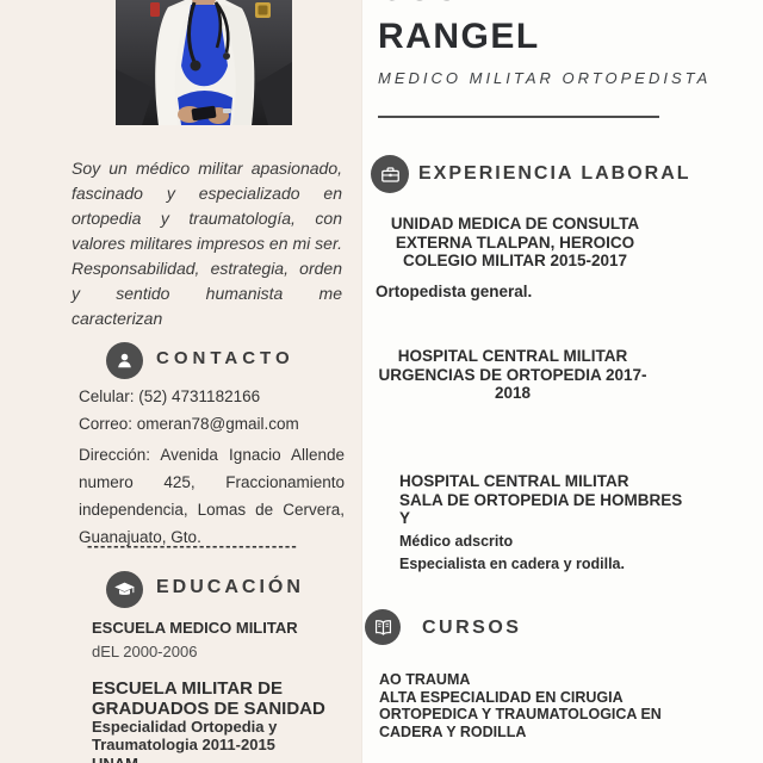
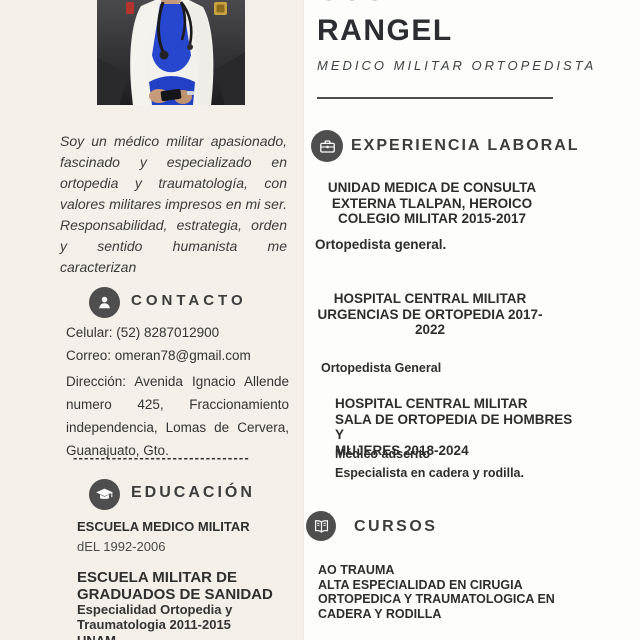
  RANGEL
  MEDICO MILITAR ORTOPEDISTA
  Soy un médico militar apasionado, fascinado y especializado en ortopedia y traumatología, con valores militares impresos en mi ser. Responsabilidad, estrategia, orden y sentido humanista me caracterizan
  CONTACTO
- Celular: (52) 4731182166
+ Celular: (52) 8287012900
  Correo: omeran78@gmail.com
  Dirección: Avenida Ignacio Allende numero 425, Fraccionamiento independencia, Lomas de Cervera, Guanajuato, Gto.
  --------------------------------
  EDUCACIÓN
  ESCUELA MEDICO MILITAR
- dEL 2000-2006
+ dEL 1992-2006
  ESCUELA MILITAR DE GRADUADOS DE SANIDAD
  Especialidad Ortopedia y Traumatologia 2011-2015
  EXPERIENCIA LABORAL
  UNIDAD MEDICA DE CONSULTA
  EXTERNA TLALPAN, HEROICO
  COLEGIO MILITAR 2015-2017
  Ortopedista general.
  HOSPITAL CENTRAL MILITAR
  URGENCIAS DE ORTOPEDIA 2017-
- 2018
+ 2022
+ Ortopedista General
  HOSPITAL CENTRAL MILITAR
  SALA DE ORTOPEDIA DE HOMBRES Y
+ MUJERES 2018-2024
  Médico adscrito
  Especialista en cadera y rodilla.
  CURSOS
  AO TRAUMA
  ALTA ESPECIALIDAD EN CIRUGIA
  ORTOPEDICA Y TRAUMATOLOGICA EN
  CADERA Y RODILLA
